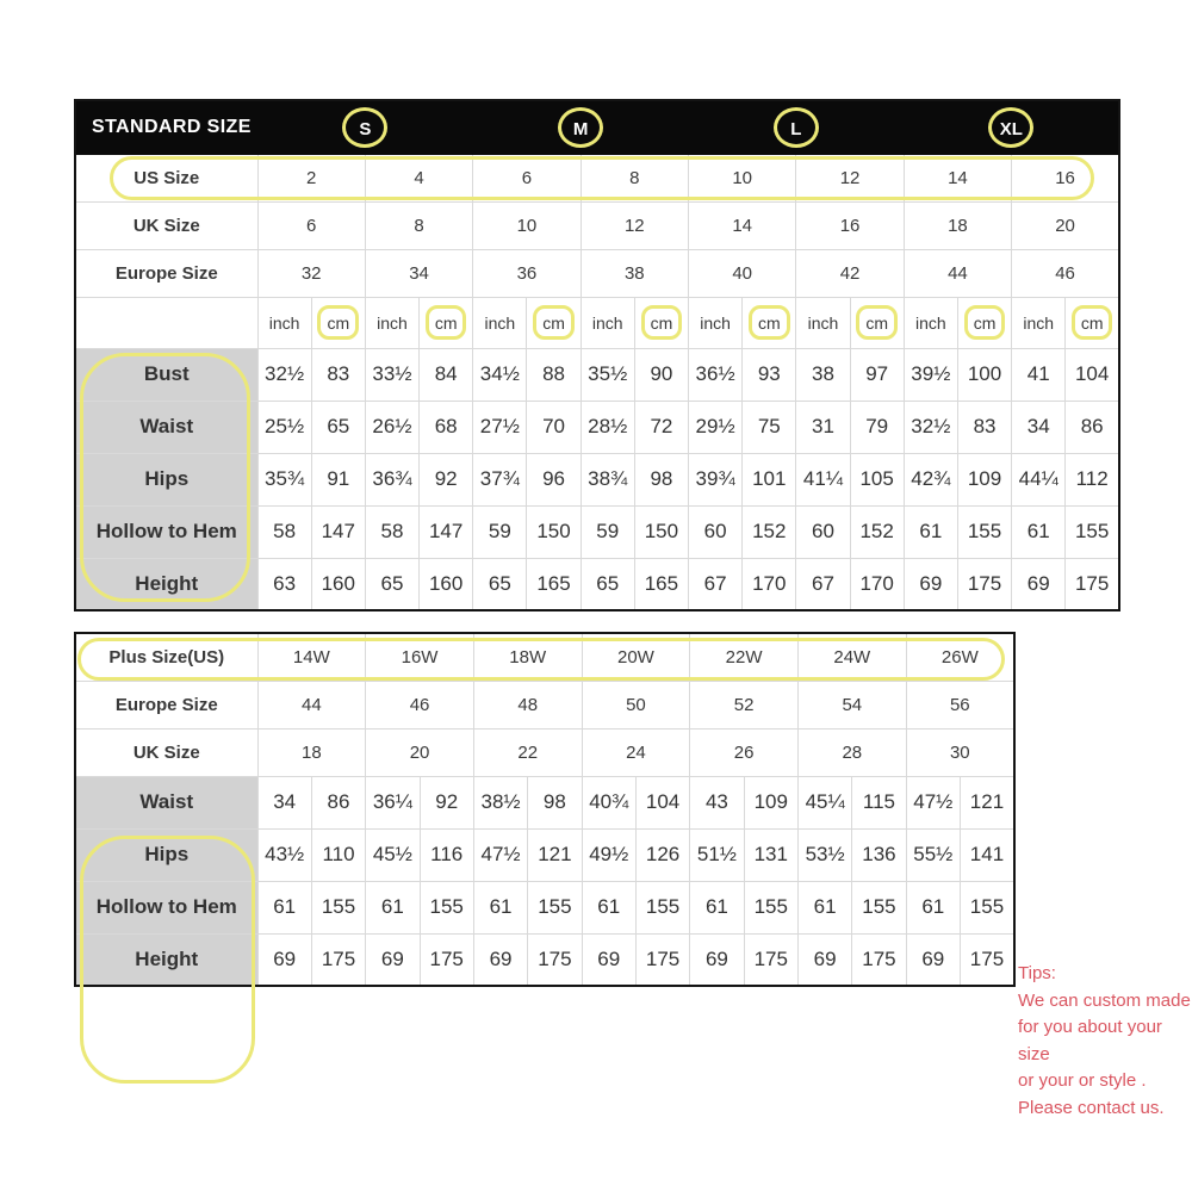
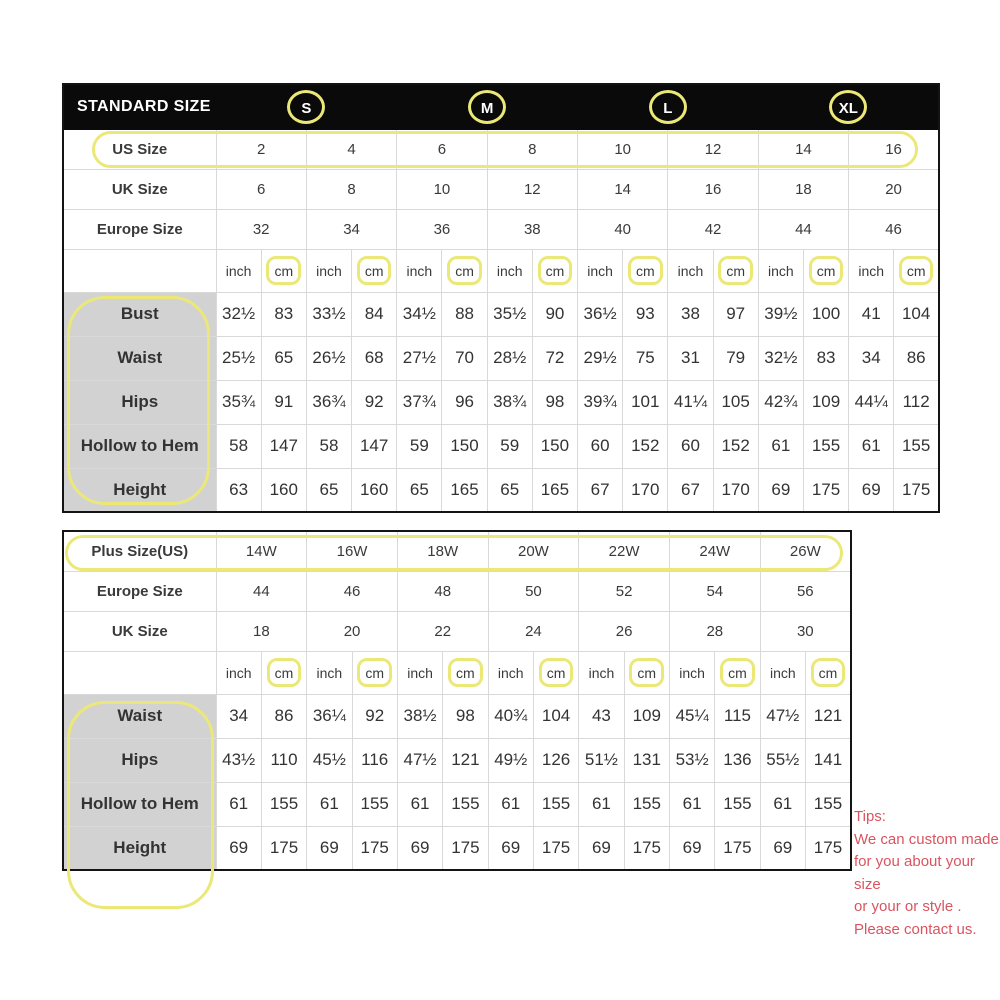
  STANDARD SIZE	S	M	L	XL
  US Size	2	4	6	8	10	12	14	16
  UK Size	6	8	10	12	14	16	18	20
  Europe Size	32	34	36	38	40	42	44	46
  	inch	cm	inch	cm	inch	cm	inch	cm	inch	cm	inch	cm	inch	cm	inch	cm
  Bust	32½	83	33½	84	34½	88	35½	90	36½	93	38	97	39½	100	41	104
  Waist	25½	65	26½	68	27½	70	28½	72	29½	75	31	79	32½	83	34	86
  Hips	35¾	91	36¾	92	37¾	96	38¾	98	39¾	101	41¼	105	42¾	109	44¼	112
  Hollow to Hem	58	147	58	147	59	150	59	150	60	152	60	152	61	155	61	155
  Height	63	160	65	160	65	165	65	165	67	170	67	170	69	175	69	175
  Plus Size(US)	14W	16W	18W	20W	22W	24W	26W
  Europe Size	44	46	48	50	52	54	56
  UK Size	18	20	22	24	26	28	30
+ 	inch	cm	inch	cm	inch	cm	inch	cm	inch	cm	inch	cm	inch	cm
  Waist	34	86	36¼	92	38½	98	40¾	104	43	109	45¼	115	47½	121
  Hips	43½	110	45½	116	47½	121	49½	126	51½	131	53½	136	55½	141
  Hollow to Hem	61	155	61	155	61	155	61	155	61	155	61	155	61	155
  Height	69	175	69	175	69	175	69	175	69	175	69	175	69	175
  Tips:
  We can custom made
  for you about your size
  or your or style .
  Please contact us.
